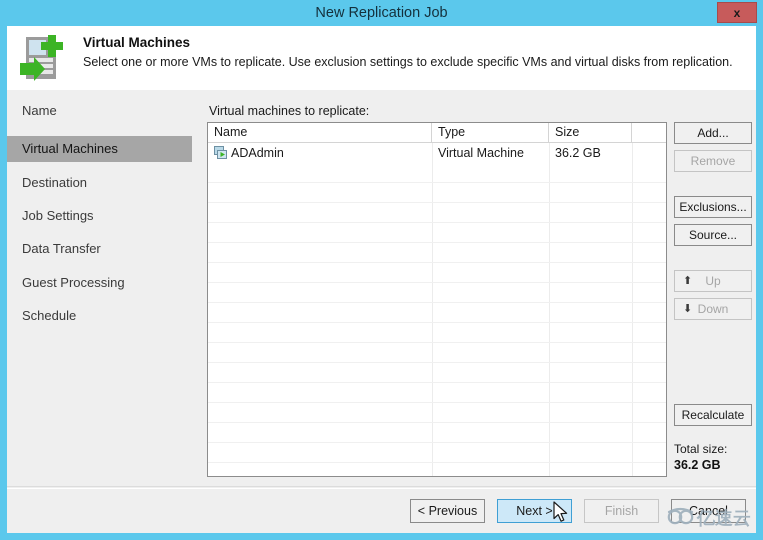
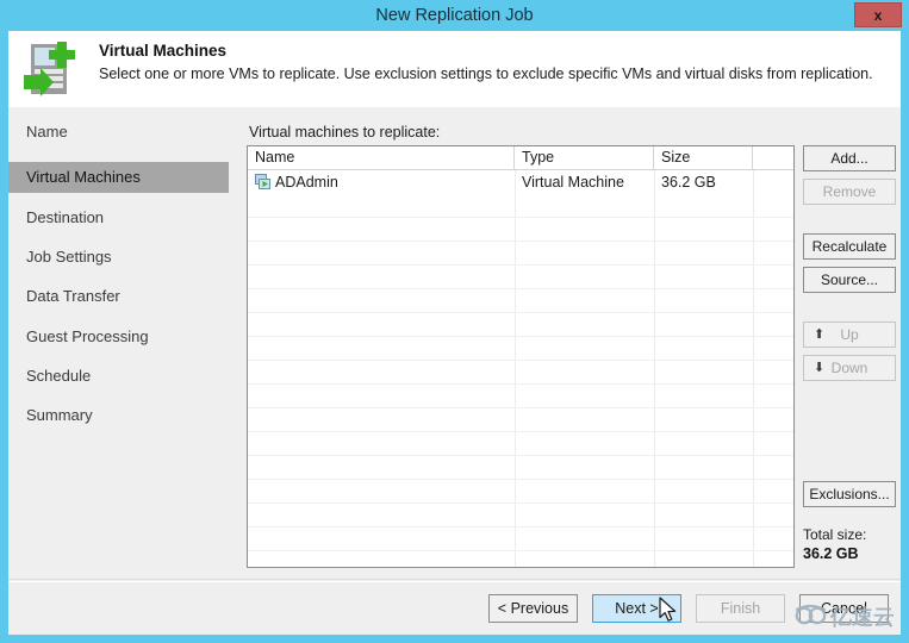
  New Replication Job
  x
  Virtual Machines
  Select one or more VMs to replicate. Use exclusion settings to exclude specific VMs and virtual disks from replication.
  Name
  Virtual Machines
  Destination
  Job Settings
  Data Transfer
  Guest Processing
  Schedule
+ Summary
  Virtual machines to replicate:
  Name
  Type
  Size
  ADAdmin
  Virtual Machine
  36.2 GB
  Add...
  Remove
- Exclusions...
+ Recalculate
  Source...
  ⬆
  Up
  ⬇
  Down
- Recalculate
+ Exclusions...
  Total size:
  36.2 GB
  < Previous
  Next >
  Finish
  Cancel
  亿速云
